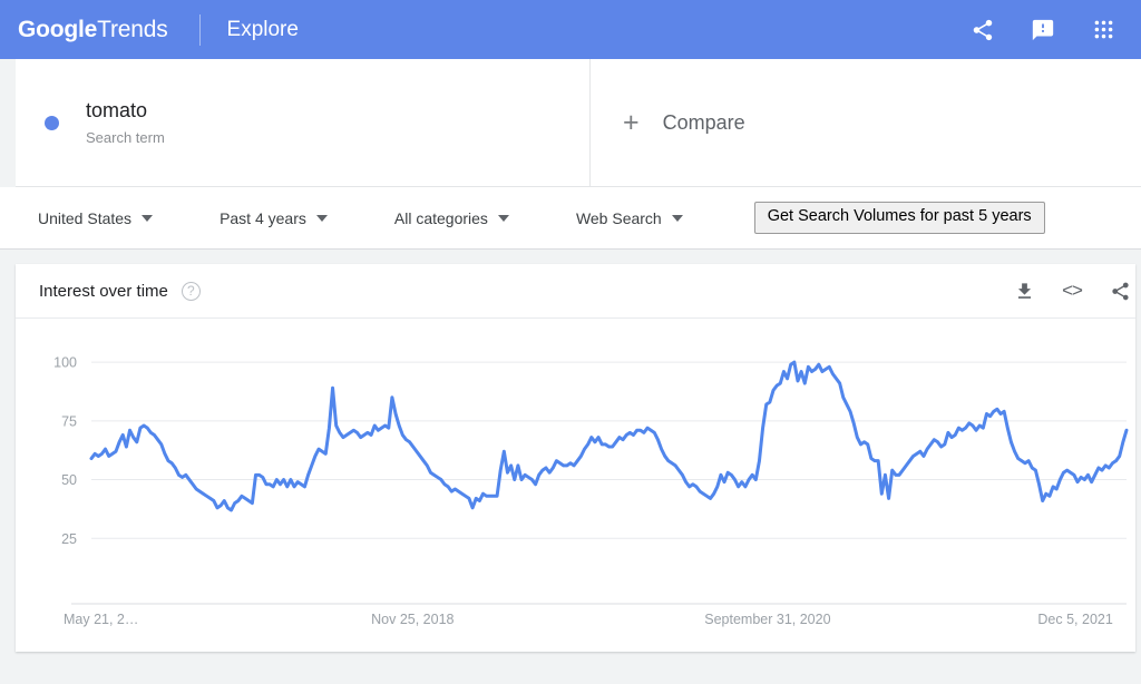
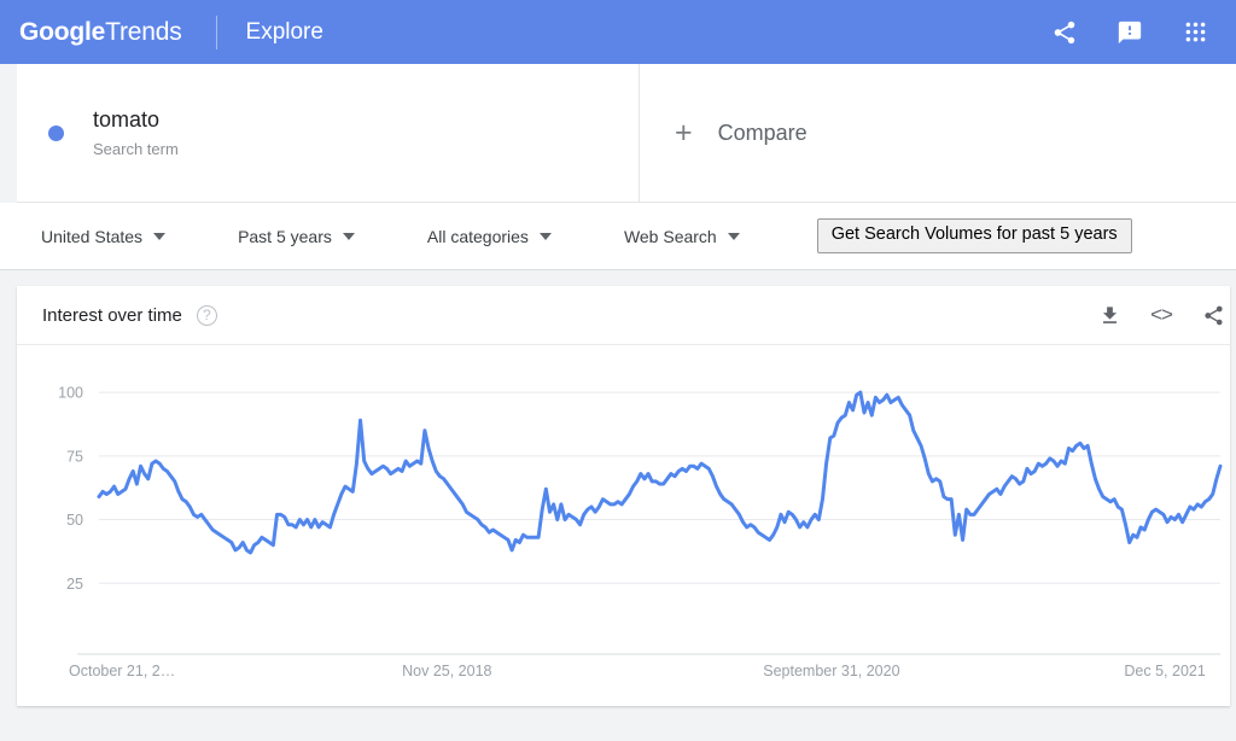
  GoogleTrends
  Explore
  tomato
  Search term
  +
  Compare
  United States
- Past 4 years
+ Past 5 years
  All categories
  Web Search
  Get Search Volumes for past 5 years
  Interest over time
  ?
  <>
  25
  50
  75
  100
- May 21, 2…
+ October 21, 2…
  Nov 25, 2018
  September 31, 2020
  Dec 5, 2021
